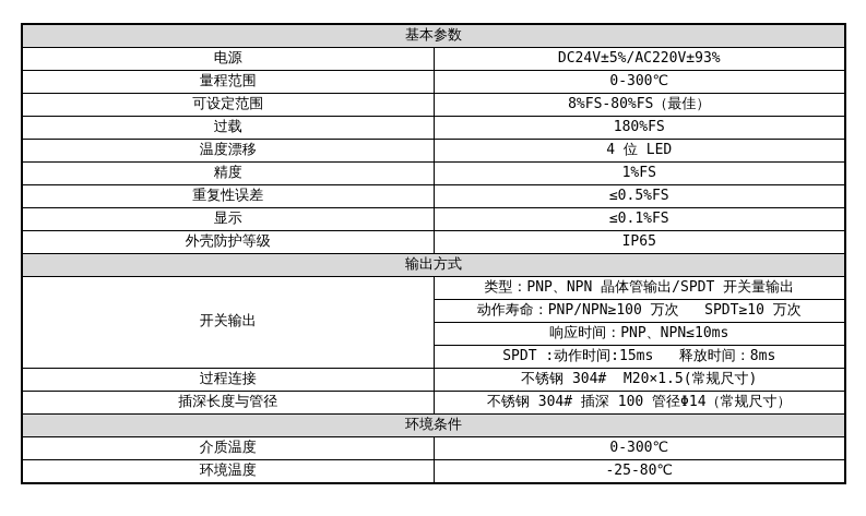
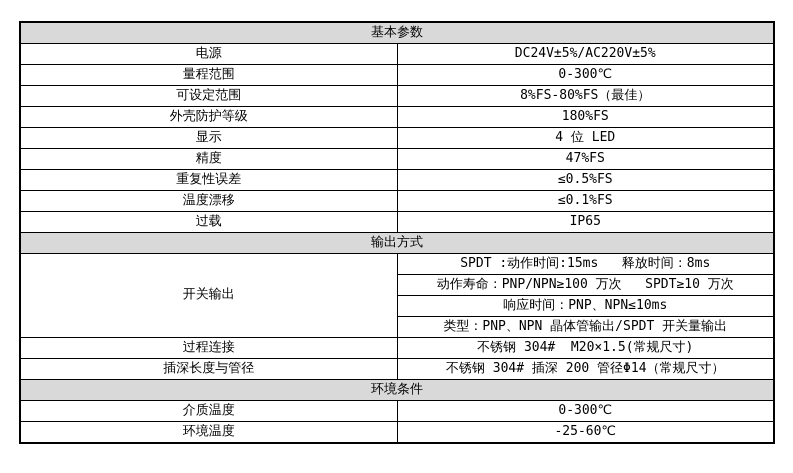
  基本参数
- 电源	DC24V±5%/AC220V±93%
+ 电源	DC24V±5%/AC220V±5%
  量程范围	0-300℃
  可设定范围	8%FS-80%FS（最佳）
- 过载	180%FS
+ 外壳防护等级	180%FS
- 温度漂移	4 位 LED
+ 显示	4 位 LED
- 精度	1%FS
+ 精度	47%FS
  重复性误差	≤0.5%FS
- 显示	≤0.1%FS
+ 温度漂移	≤0.1%FS
- 外壳防护等级	IP65
+ 过载	IP65
  输出方式
- 开关输出	类型：PNP、NPN 晶体管输出/SPDT 开关量输出
+ 开关输出	SPDT :动作时间:15ms 释放时间：8ms
  动作寿命：PNP/NPN≥100 万次 SPDT≥10 万次
  响应时间：PNP、NPN≤10ms
- SPDT :动作时间:15ms 释放时间：8ms
+ 类型：PNP、NPN 晶体管输出/SPDT 开关量输出
  过程连接	不锈钢 304# M20×1.5(常规尺寸)
- 插深长度与管径	不锈钢 304# 插深 100 管径Φ14（常规尺寸）
+ 插深长度与管径	不锈钢 304# 插深 200 管径Φ14（常规尺寸）
  环境条件
  介质温度	0-300℃
- 环境温度	-25-80℃
+ 环境温度	-25-60℃
